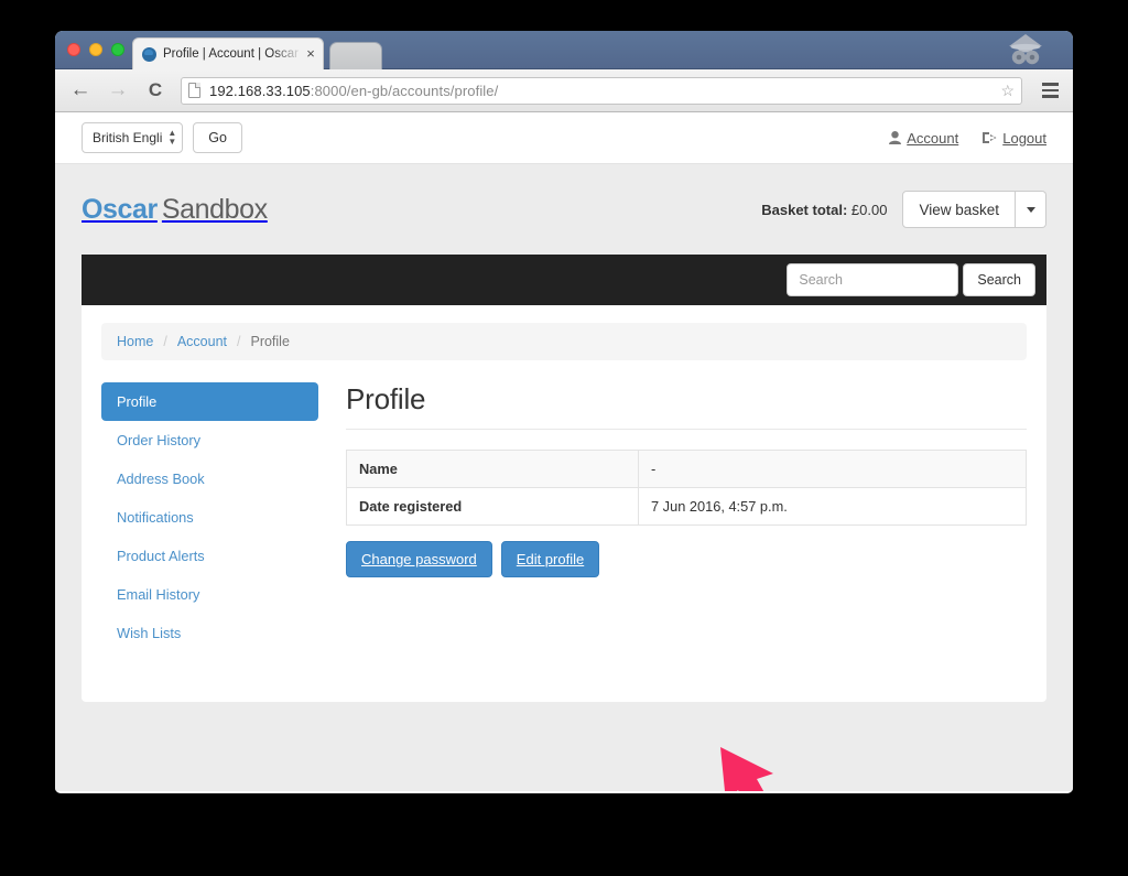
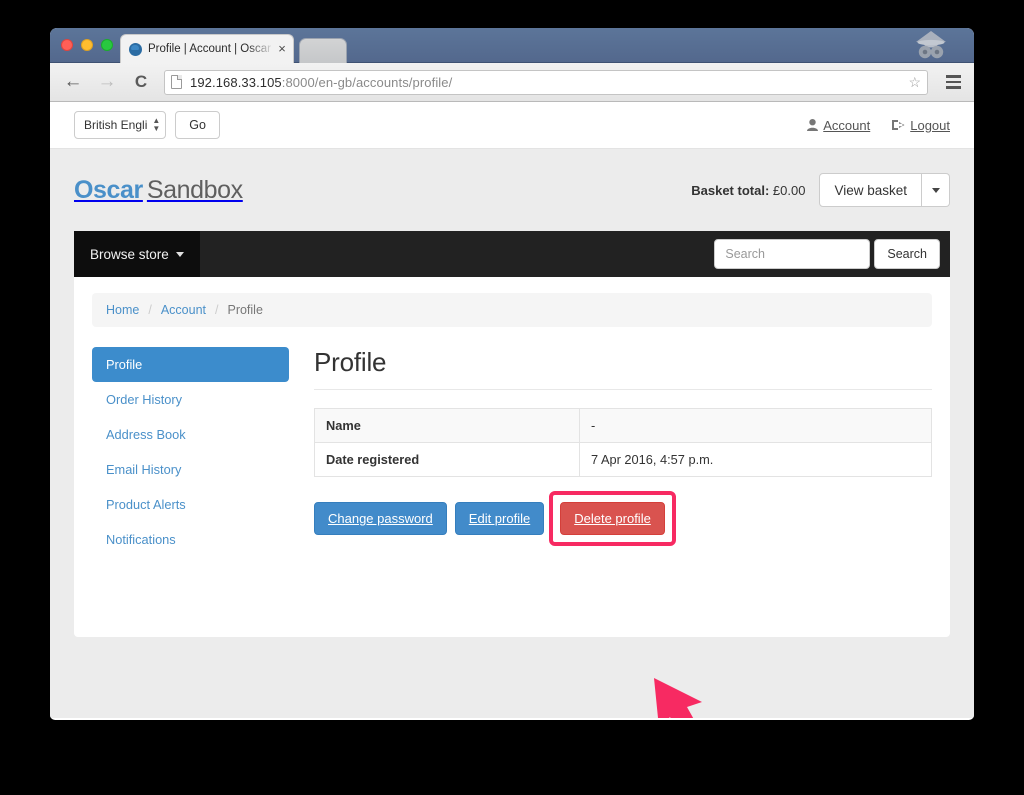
  Profile | Account | Oscar
  ×
  ←
  →
  C
  192.168.33.105:8000/en-gb/accounts/profile/
  ☆
  British Engli
  ▲
  ▼
  Go
  Account
  Logout
  Oscar Sandbox
  Basket total: £0.00
  View basket
+ Browse store
  Search
  Search
  Home
  /
  Account
  /
  Profile
  Profile
  Order History
  Address Book
- Notifications
+ Email History
  Product Alerts
- Email History
+ Notifications
- Wish Lists
  Profile
  Name	-
- Date registered	7 Jun 2016, 4:57 p.m.
+ Date registered	7 Apr 2016, 4:57 p.m.
  Change password
  Edit profile
+ Delete profile
